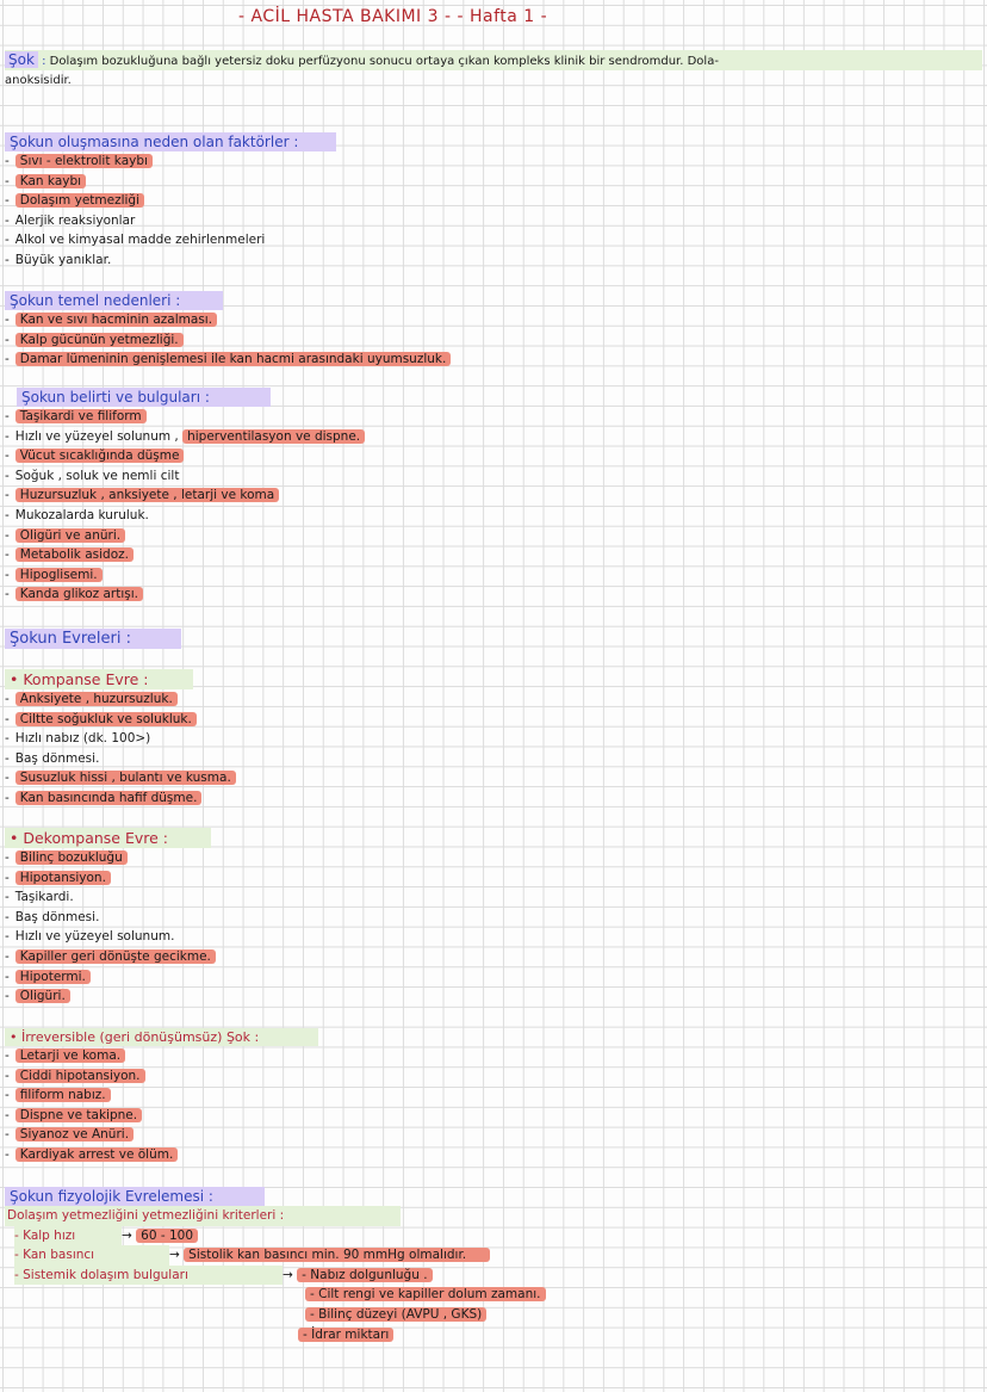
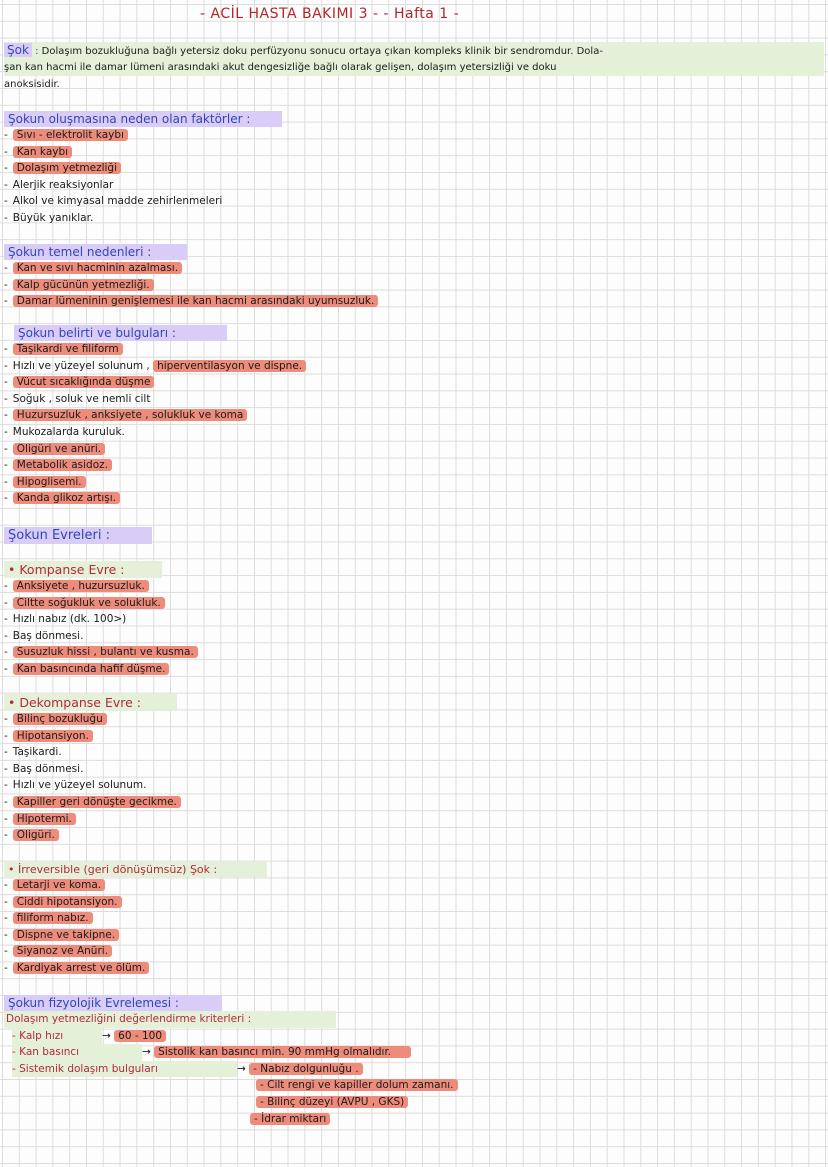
  - ACİL HASTA BAKIMI 3 - - Hafta 1 -
  Şok : Dolaşım bozukluğuna bağlı yetersiz doku perfüzyonu sonucu ortaya çıkan kompleks klinik bir sendromdur. Dola-
+ şan kan hacmi ile damar lümeni arasındaki akut dengesizliğe bağlı olarak gelişen, dolaşım yetersizliği ve doku
  anoksisidir.
  Şokun oluşmasına neden olan faktörler :
  - Sıvı - elektrolit kaybı
  - Kan kaybı
  - Dolaşım yetmezliği
  - Alerjik reaksiyonlar
  - Alkol ve kimyasal madde zehirlenmeleri
  - Büyük yanıklar.
  Şokun temel nedenleri :
  - Kan ve sıvı hacminin azalması.
  - Kalp gücünün yetmezliği.
  - Damar lümeninin genişlemesi ile kan hacmi arasındaki uyumsuzluk.
  Şokun belirti ve bulguları :
  - Taşikardi ve filiform
  - Hızlı ve yüzeyel solunum , hiperventilasyon ve dispne.
  - Vücut sıcaklığında düşme
  - Soğuk , soluk ve nemli cilt
- - Huzursuzluk , anksiyete , letarji ve koma
+ - Huzursuzluk , anksiyete , solukluk ve koma
  - Mukozalarda kuruluk.
  - Oligüri ve anüri.
  - Metabolik asidoz.
  - Hipoglisemi.
  - Kanda glikoz artışı.
  Şokun Evreleri :
  • Kompanse Evre :
  - Anksiyete , huzursuzluk.
  - Ciltte soğukluk ve solukluk.
  - Hızlı nabız (dk. 100>)
  - Baş dönmesi.
  - Susuzluk hissi , bulantı ve kusma.
  - Kan basıncında hafif düşme.
  • Dekompanse Evre :
  - Bilinç bozukluğu
  - Hipotansiyon.
  - Taşikardi.
  - Baş dönmesi.
  - Hızlı ve yüzeyel solunum.
  - Kapiller geri dönüşte gecikme.
  - Hipotermi.
  - Oligüri.
  • İrreversible (geri dönüşümsüz) Şok :
  - Letarji ve koma.
  - Ciddi hipotansiyon.
  - filiform nabız.
  - Dispne ve takipne.
  - Siyanoz ve Anüri.
  - Kardiyak arrest ve ölüm.
  Şokun fizyolojik Evrelemesi :
- Dolaşım yetmezliğini yetmezliğini kriterleri :
+ Dolaşım yetmezliğini değerlendirme kriterleri :
  - Kalp hızı → 60 - 100
  - Kan basıncı → Sistolik kan basıncı min. 90 mmHg olmalıdır.
  - Sistemik dolaşım bulguları → - Nabız dolgunluğu .
  - Cilt rengi ve kapiller dolum zamanı.
  - Bilinç düzeyi (AVPU , GKS)
  - İdrar miktarı
